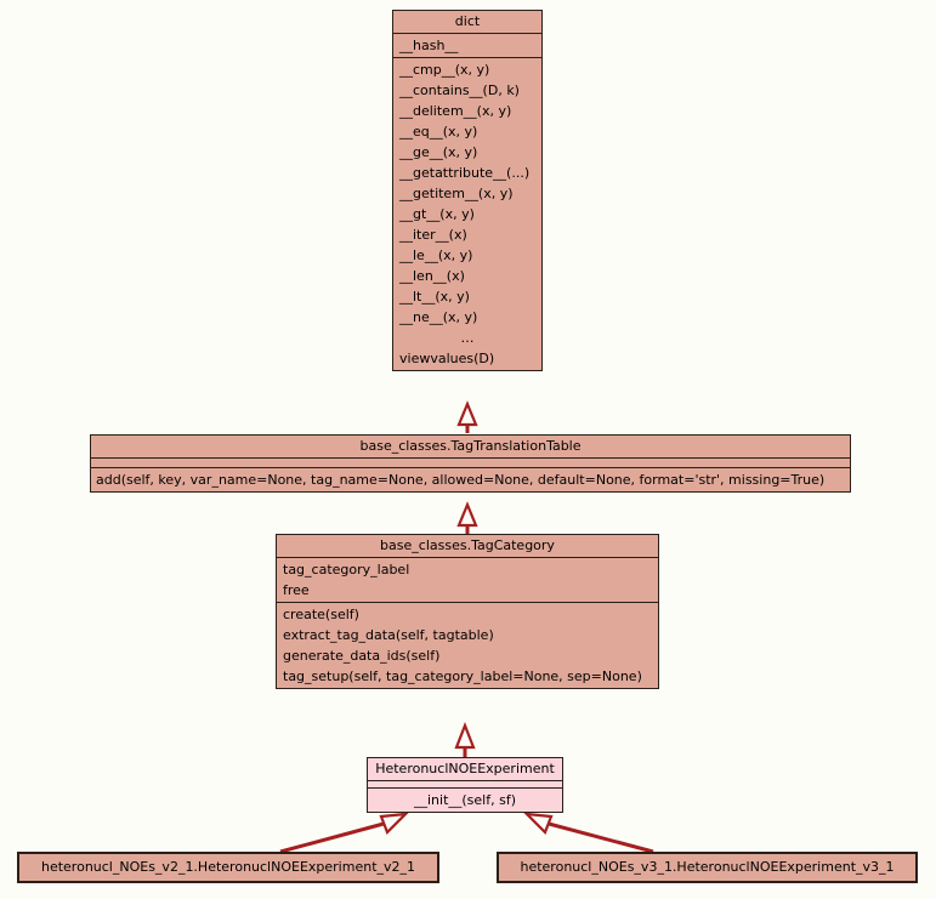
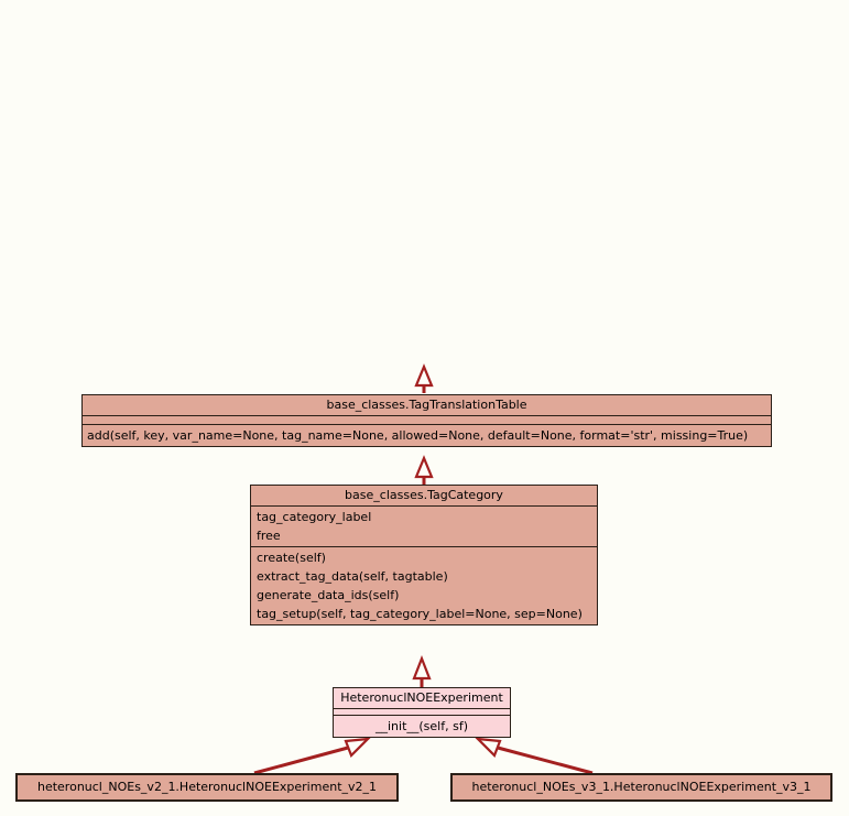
- dict
- __hash__
- __cmp__(x, y)
- __contains__(D, k)
- __delitem__(x, y)
- __eq__(x, y)
- __ge__(x, y)
- __getattribute__(...)
- __getitem__(x, y)
- __gt__(x, y)
- __iter__(x)
- __le__(x, y)
- __len__(x)
- __lt__(x, y)
- __ne__(x, y)
- …
- viewvalues(D)
  base_classes.TagTranslationTable
  add(self, key, var_name=None, tag_name=None, allowed=None, default=None, format='str', missing=True)
  base_classes.TagCategory
  tag_category_label
  free
  create(self)
  extract_tag_data(self, tagtable)
  generate_data_ids(self)
  tag_setup(self, tag_category_label=None, sep=None)
  HeteronuclNOEExperiment
  __init__(self, sf)
  heteronucl_NOEs_v2_1.HeteronuclNOEExperiment_v2_1
  heteronucl_NOEs_v3_1.HeteronuclNOEExperiment_v3_1
